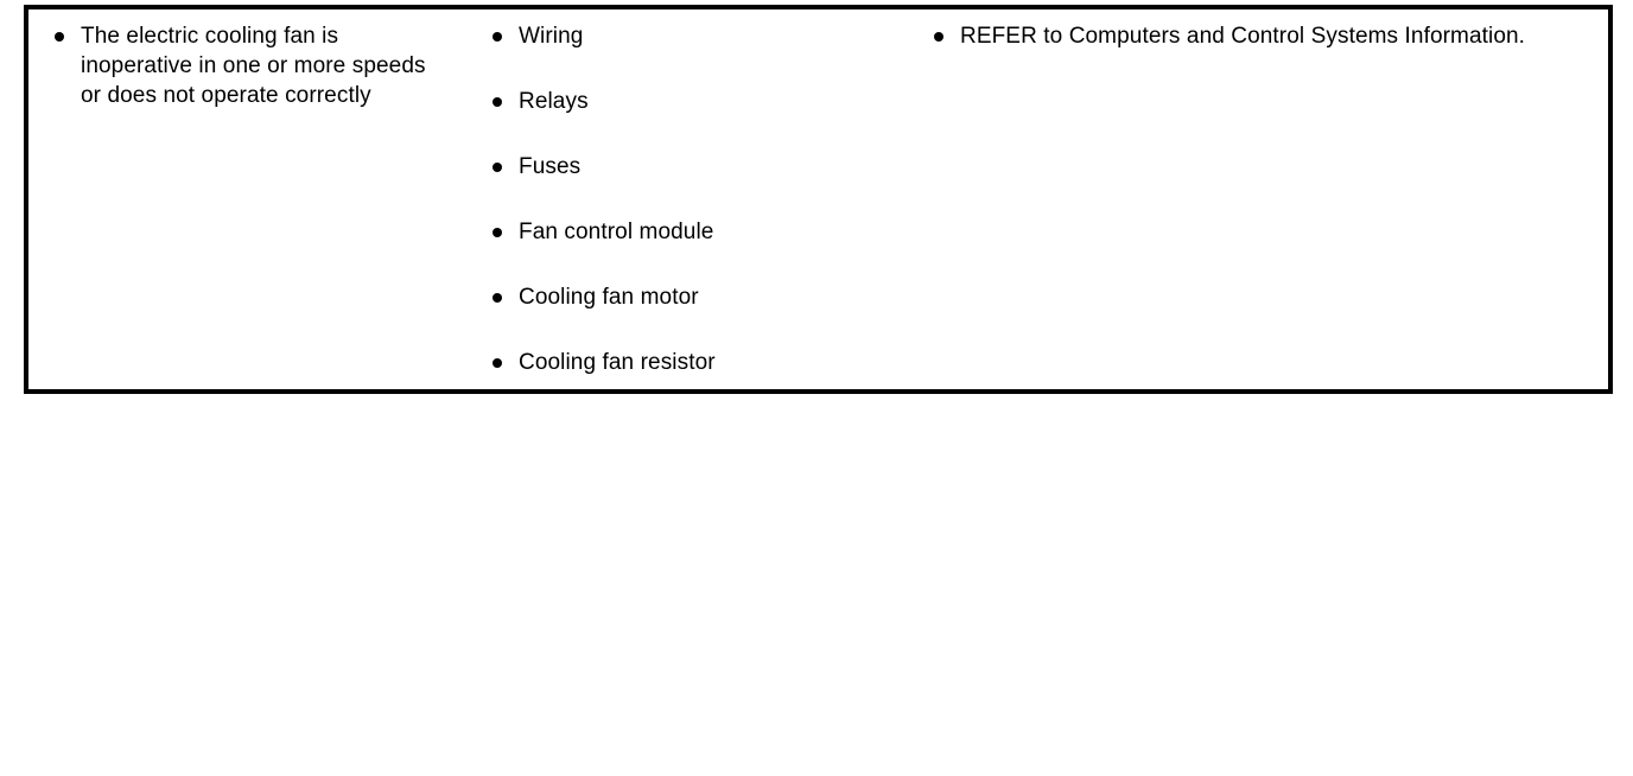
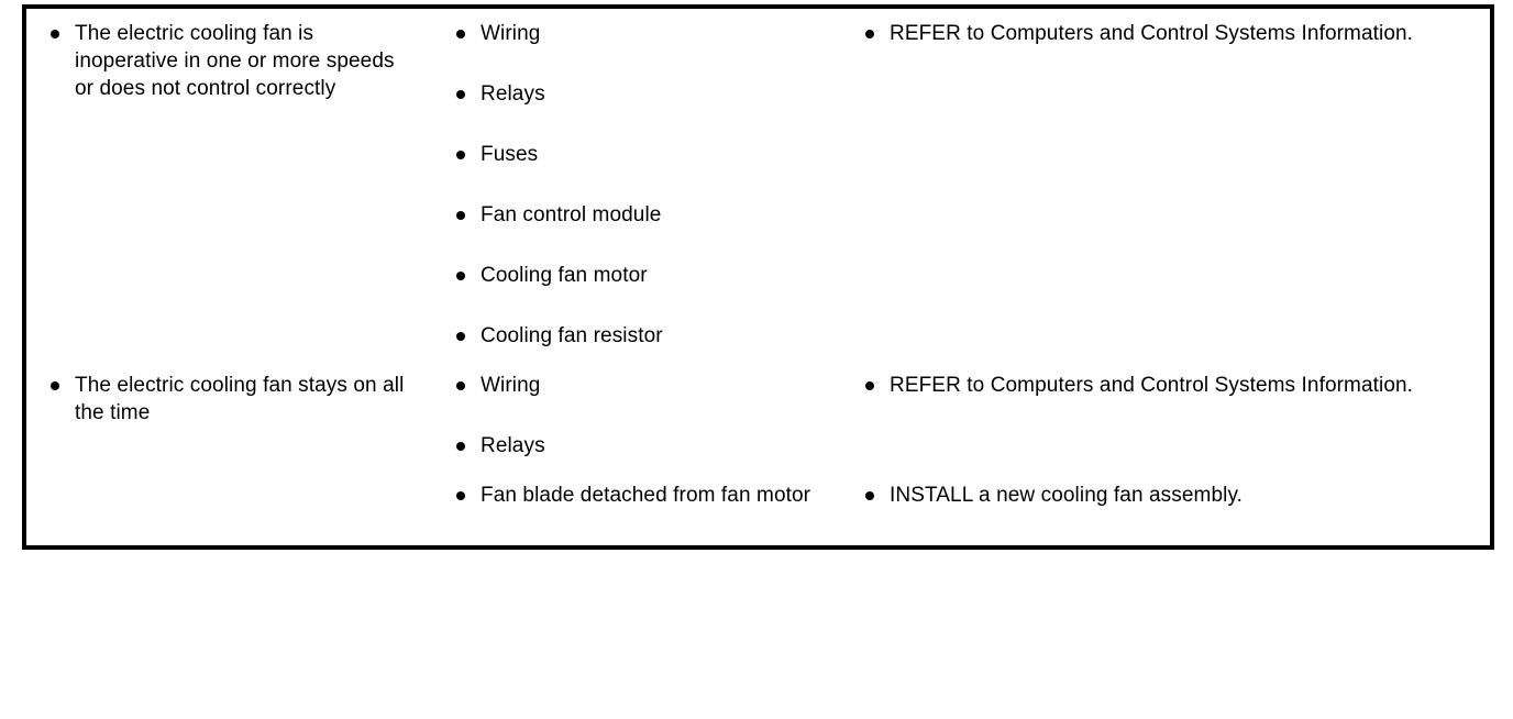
- The electric cooling fan is inoperative in one or more speeds or does not operate correctly	Wiring Relays Fuses Fan control module Cooling fan motor Cooling fan resistor	REFER to Computers and Control Systems Information.
+ The electric cooling fan is inoperative in one or more speeds or does not control correctly	Wiring Relays Fuses Fan control module Cooling fan motor Cooling fan resistor	REFER to Computers and Control Systems Information.
+ The electric cooling fan stays on all the time	Wiring Relays	REFER to Computers and Control Systems Information.
+ 	Fan blade detached from fan motor	INSTALL a new cooling fan assembly.
